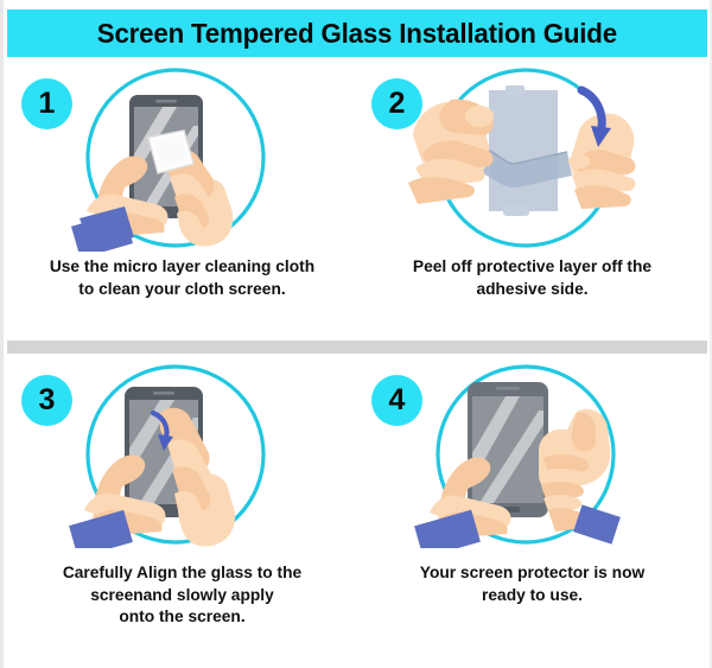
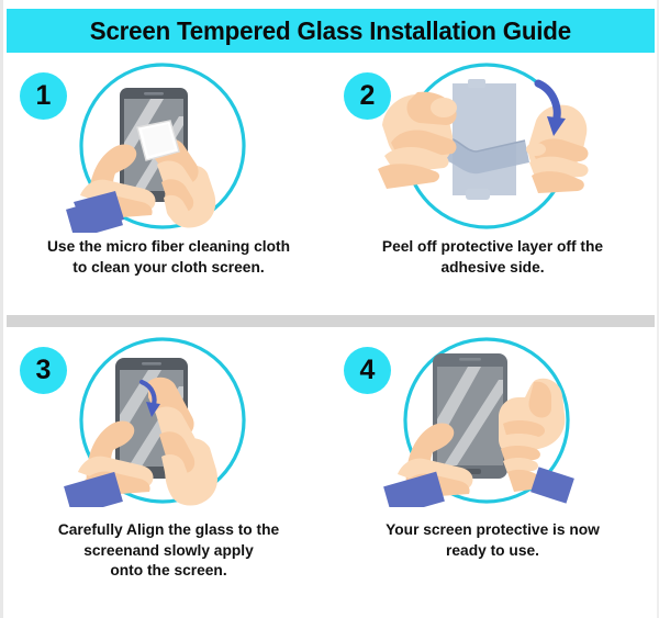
  Screen Tempered Glass Installation Guide
  1
- Use the micro layer cleaning cloth
+ Use the micro fiber cleaning cloth
  to clean your cloth screen.
  2
  Peel off protective layer off the
  adhesive side.
  3
  Carefully Align the glass to the
  screenand slowly apply
  onto the screen.
  4
- Your screen protector is now
+ Your screen protective is now
  ready to use.
